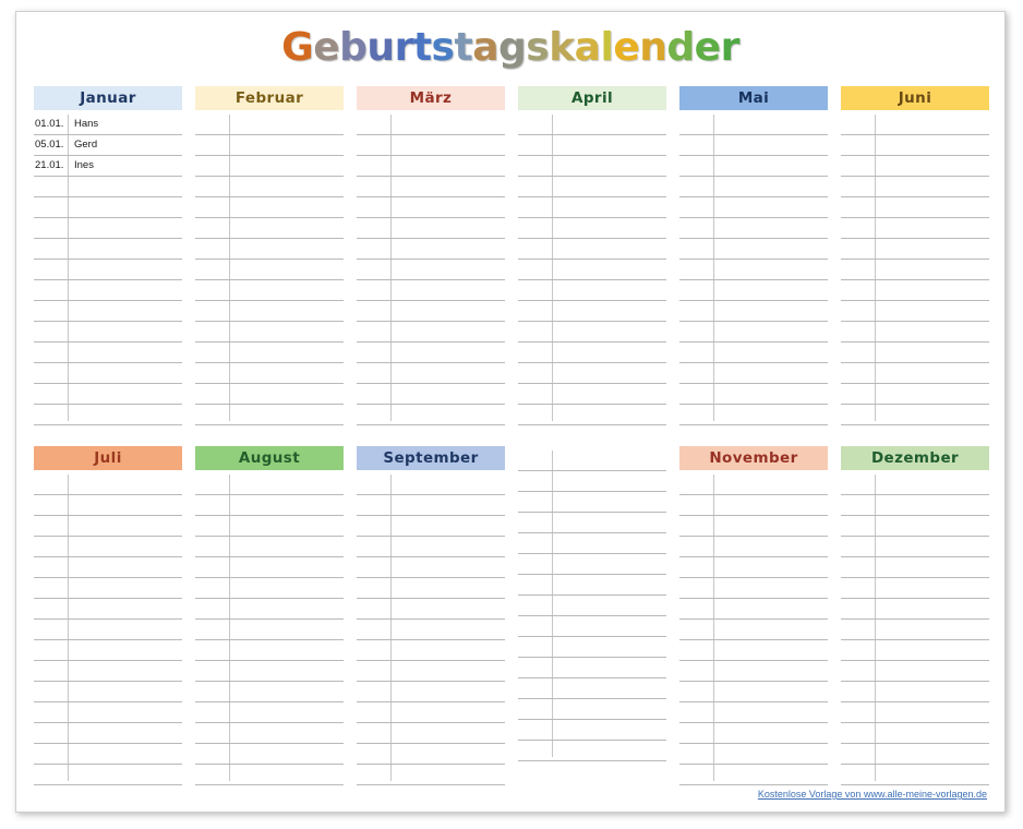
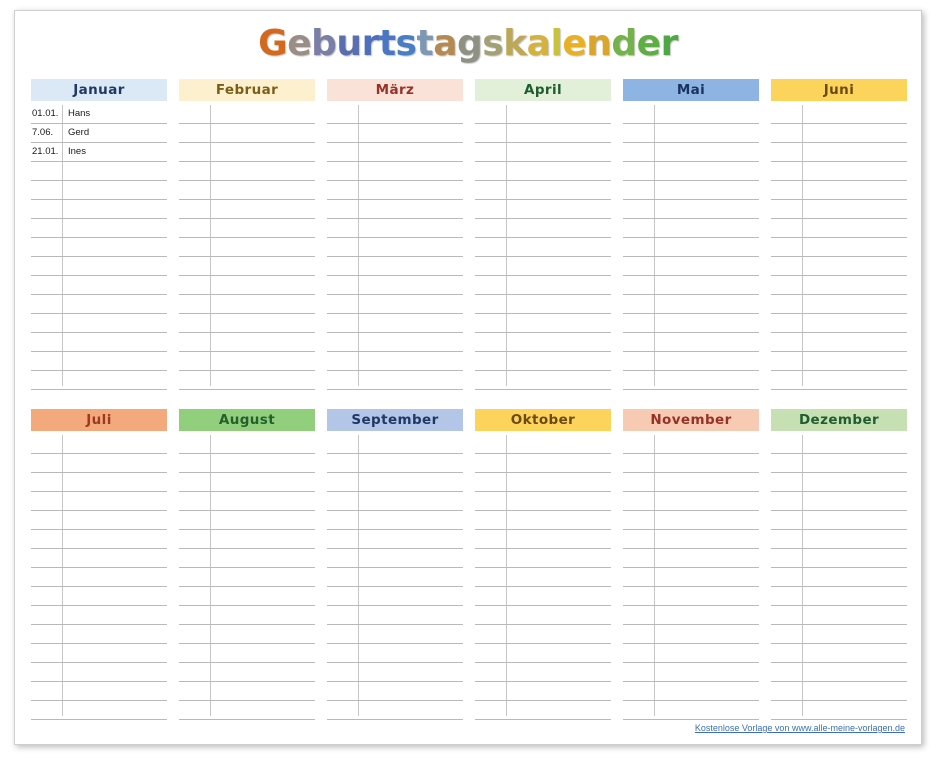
  Geburtstagskalender
  Januar
  01.01.
  Hans
- 05.01.
+ 7.06.
  Gerd
  21.01.
  Ines
  Februar
  März
  April
  Mai
  Juni
  Juli
  August
  September
+ Oktober
  November
  Dezember
  Kostenlose Vorlage von www.alle-meine-vorlagen.de
